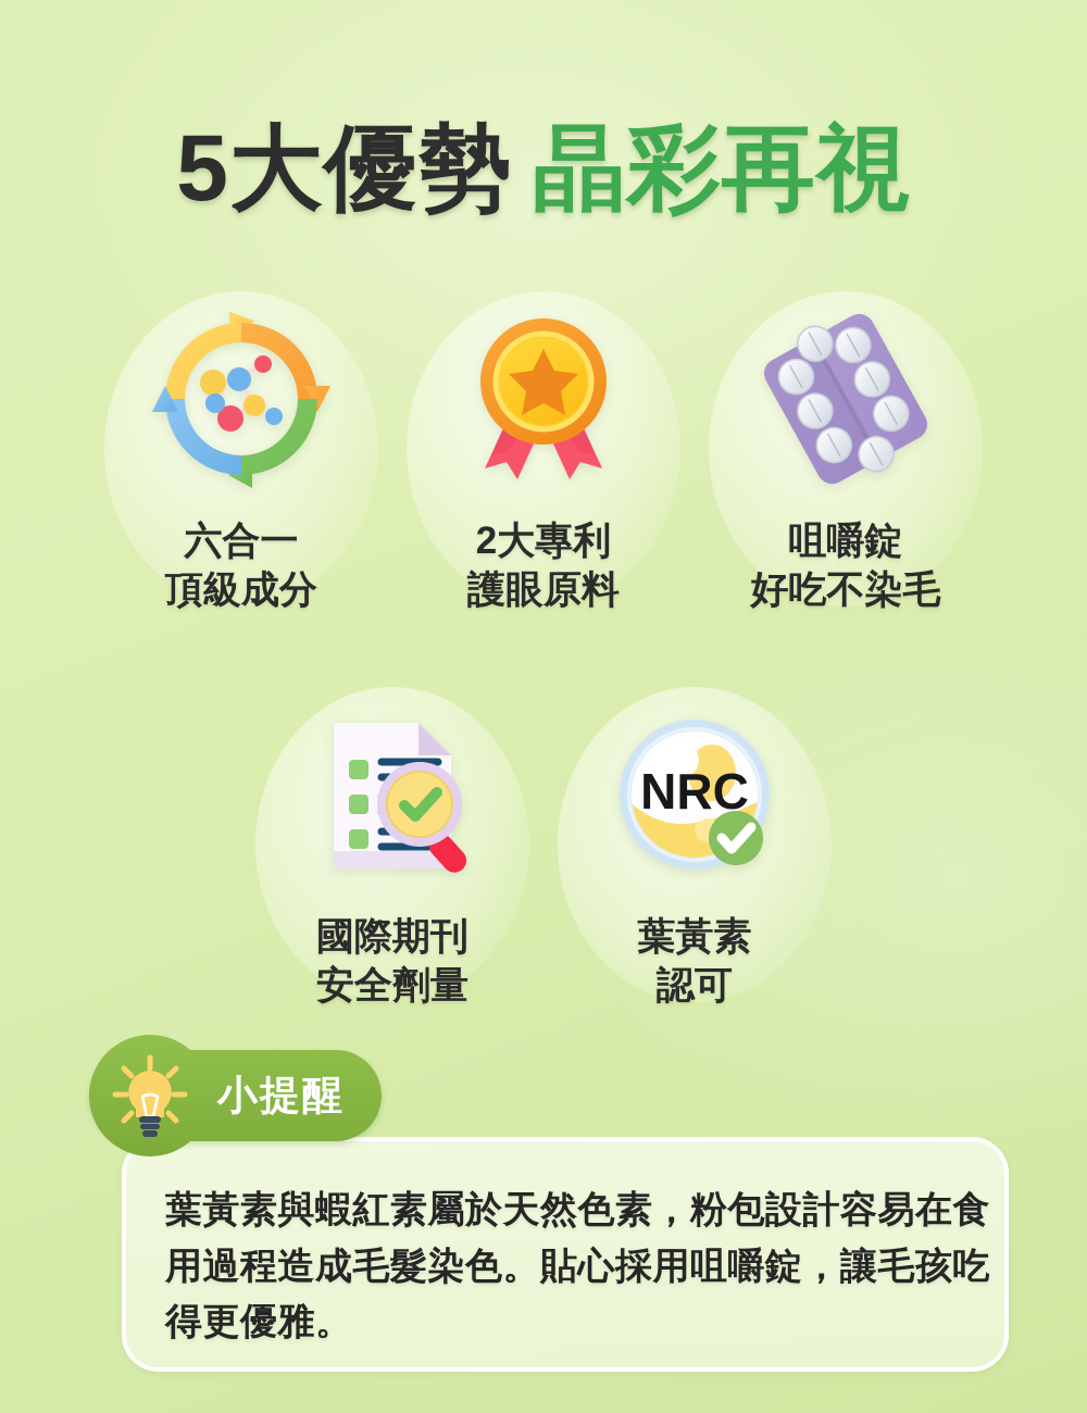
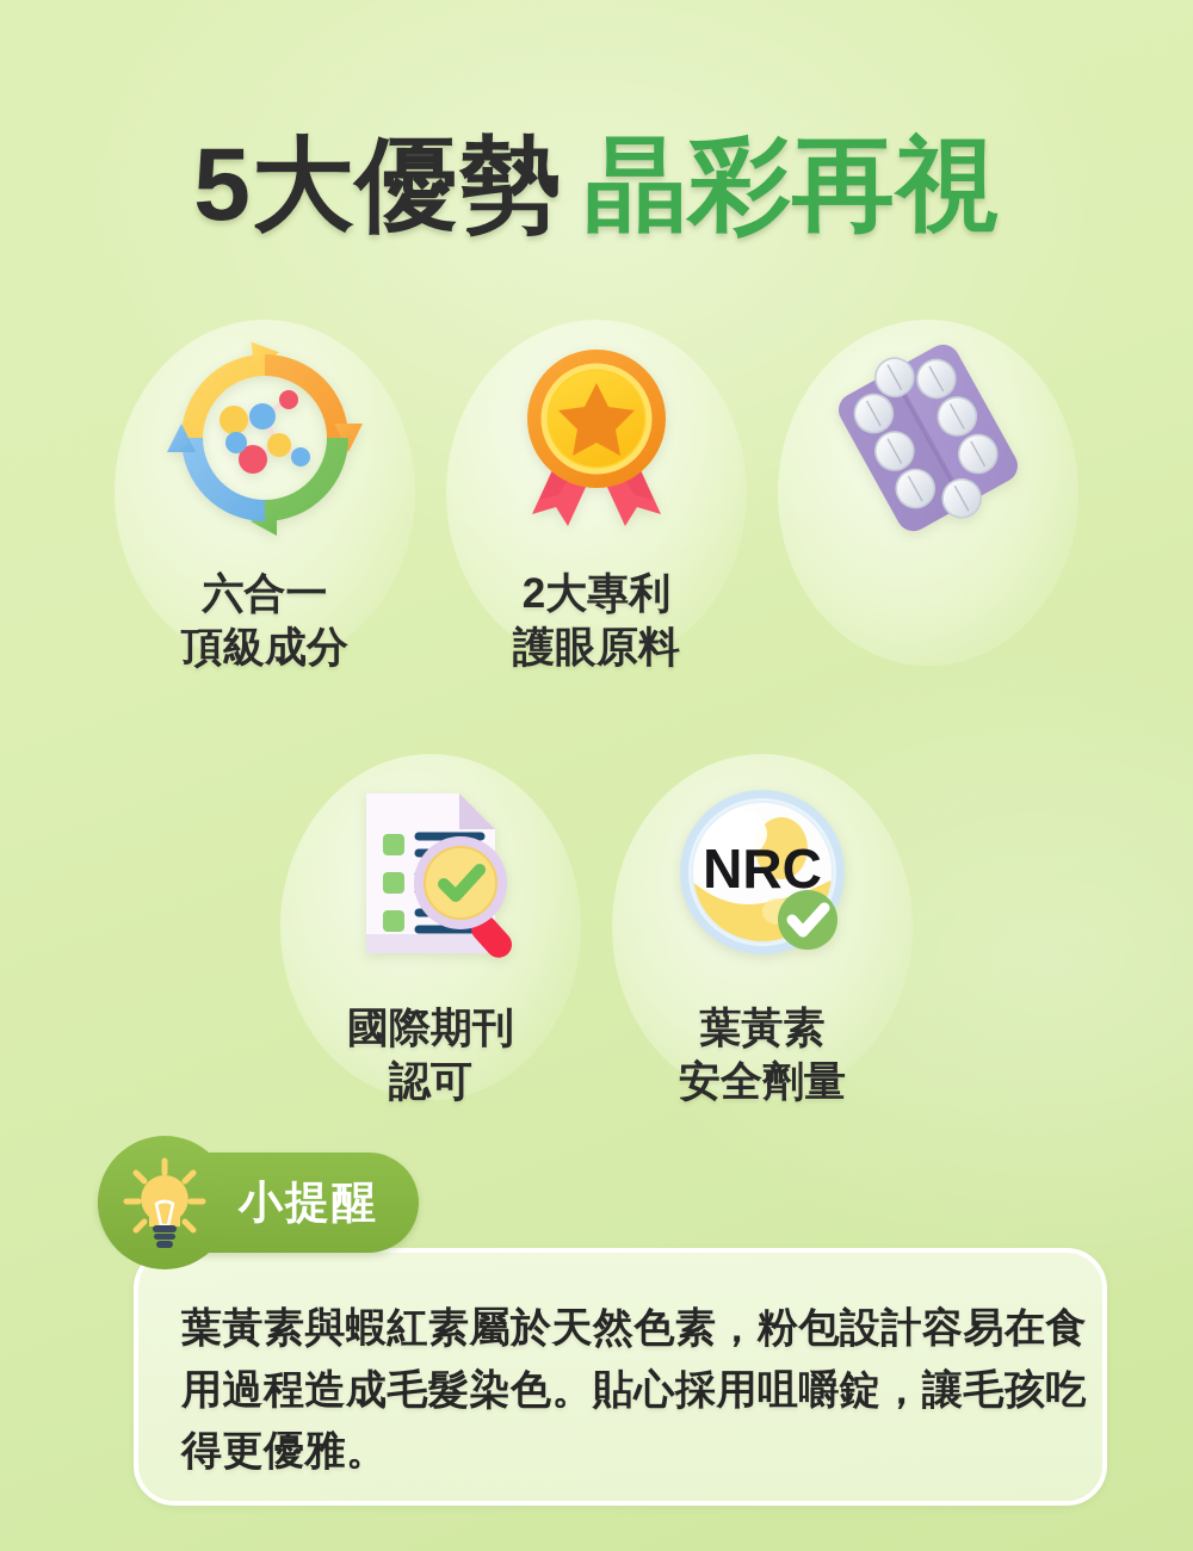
  5大優勢 晶彩再視
  六合一
  頂級成分
  2大專利
  護眼原料
- 咀嚼錠
- 好吃不染毛
  國際期刊
- 安全劑量
+ 認可
  NRC
  葉黃素
- 認可
+ 安全劑量
  葉黃素與蝦紅素屬於天然色素，粉包設計容易在食用過程造成毛髮染色。貼心採用咀嚼錠，讓毛孩吃得更優雅。
  小提醒
